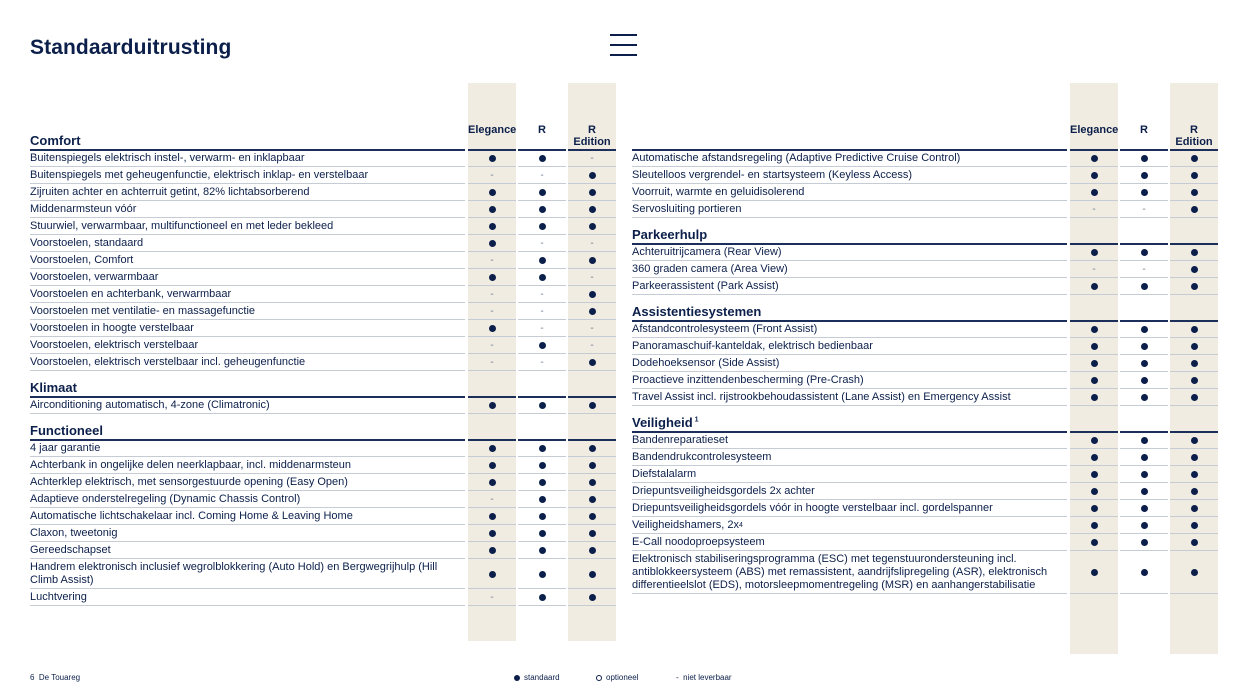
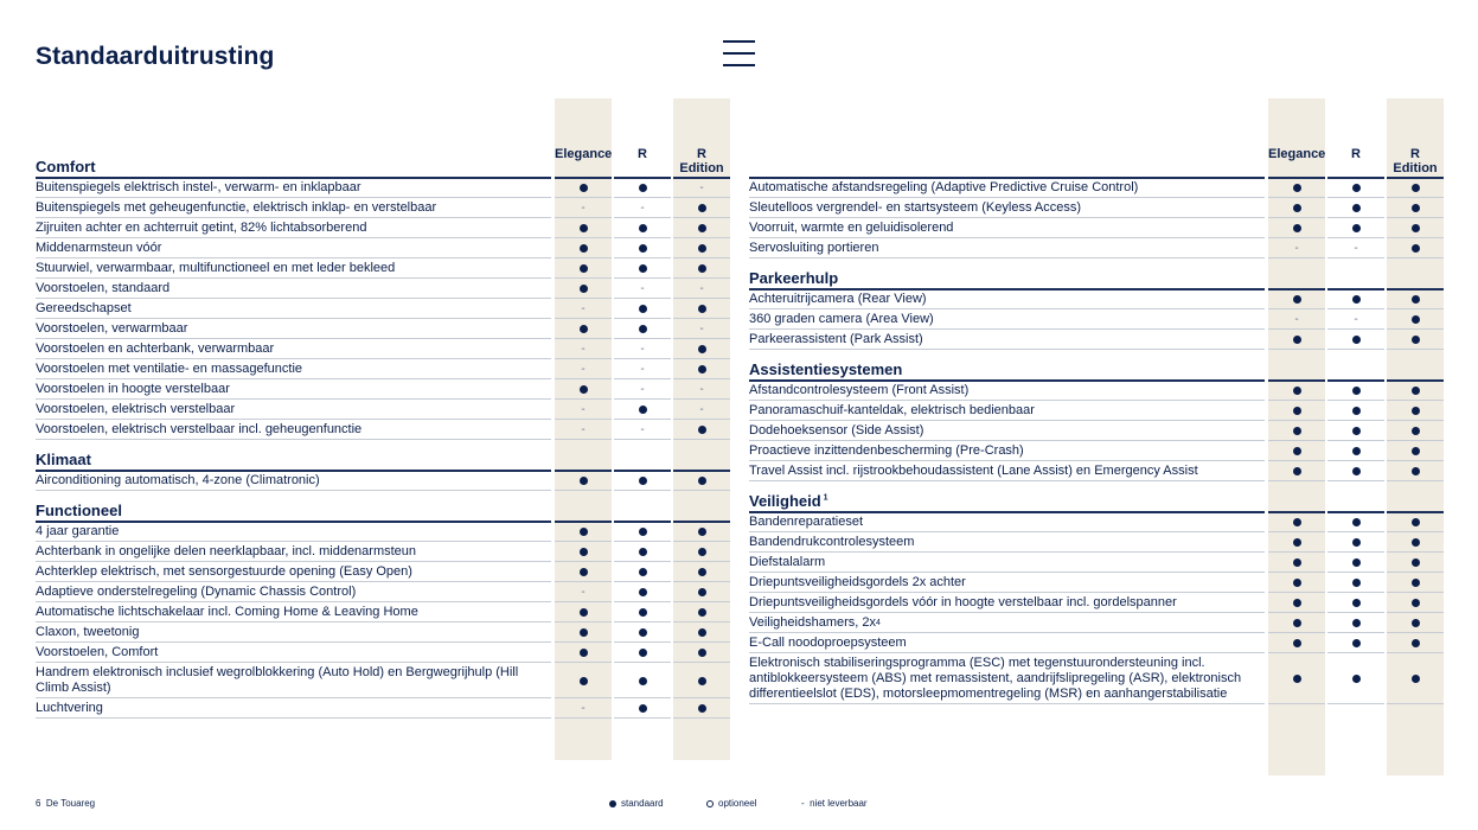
  Standaarduitrusting
  6 De Touareg
  standaard
  optioneel
  - niet leverbaar
  Elegance
  R
  R Edition
  Comfort
  Buitenspiegels elektrisch instel-, verwarm- en inklapbaar
  -
  Buitenspiegels met geheugenfunctie, elektrisch inklap- en verstelbaar
  -
  -
  Zijruiten achter en achterruit getint, 82% lichtabsorberend
  Middenarmsteun vóór
  Stuurwiel, verwarmbaar, multifunctioneel en met leder bekleed
  Voorstoelen, standaard
  -
  -
- Voorstoelen, Comfort
+ Gereedschapset
  -
  Voorstoelen, verwarmbaar
  -
  Voorstoelen en achterbank, verwarmbaar
  -
  -
  Voorstoelen met ventilatie- en massagefunctie
  -
  -
  Voorstoelen in hoogte verstelbaar
  -
  -
  Voorstoelen, elektrisch verstelbaar
  -
  -
  Voorstoelen, elektrisch verstelbaar incl. geheugenfunctie
  -
  -
  Klimaat
  Airconditioning automatisch, 4-zone (Climatronic)
  Functioneel
  4 jaar garantie
  Achterbank in ongelijke delen neerklapbaar, incl. middenarmsteun
  Achterklep elektrisch, met sensorgestuurde opening (Easy Open)
  Adaptieve onderstelregeling (Dynamic Chassis Control)
  -
  Automatische lichtschakelaar incl. Coming Home & Leaving Home
  Claxon, tweetonig
- Gereedschapset
+ Voorstoelen, Comfort
  Handrem elektronisch inclusief wegrolblokkering (Auto Hold) en Bergwegrijhulp (Hill Climb Assist)
  Luchtvering
  -
  Elegance
  R
  R Edition
  Automatische afstandsregeling (Adaptive Predictive Cruise Control)
  Sleutelloos vergrendel- en startsysteem (Keyless Access)
  Voorruit, warmte en geluidisolerend
  Servosluiting portieren
  -
  -
  Parkeerhulp
  Achteruitrijcamera (Rear View)
  360 graden camera (Area View)
  -
  -
  Parkeerassistent (Park Assist)
  Assistentiesystemen
  Afstandcontrolesysteem (Front Assist)
  Panoramaschuif-kanteldak, elektrisch bedienbaar
  Dodehoeksensor (Side Assist)
  Proactieve inzittendenbescherming (Pre-Crash)
  Travel Assist incl. rijstrookbehoudassistent (Lane Assist) en Emergency Assist
  Veiligheid
  Bandenreparatieset
  Bandendrukcontrolesysteem
  Diefstalalarm
  Driepuntsveiligheidsgordels 2x achter
  Driepuntsveiligheidsgordels vóór in hoogte verstelbaar incl. gordelspanner
  Veiligheidshamers, 2x
  E-Call noodoproepsysteem
  Elektronisch stabiliseringsprogramma (ESC) met tegenstuurondersteuning incl. antiblokkeersysteem (ABS) met remassistent, aandrijfslipregeling (ASR), elektronisch differentieelslot (EDS), motorsleepmomentregeling (MSR) en aanhangerstabilisatie
